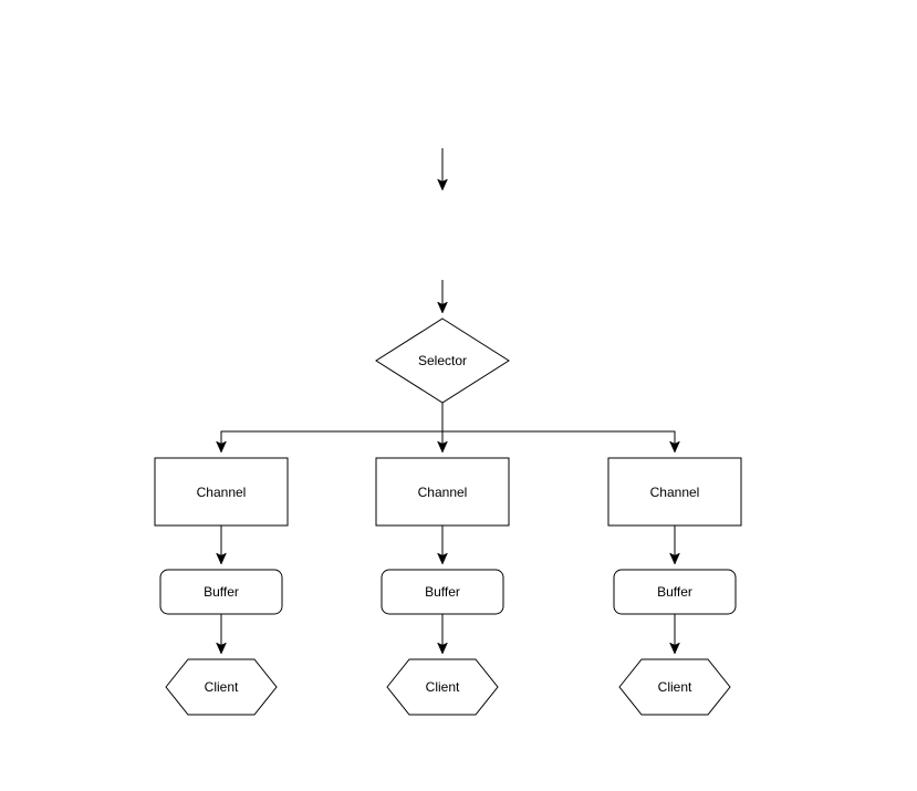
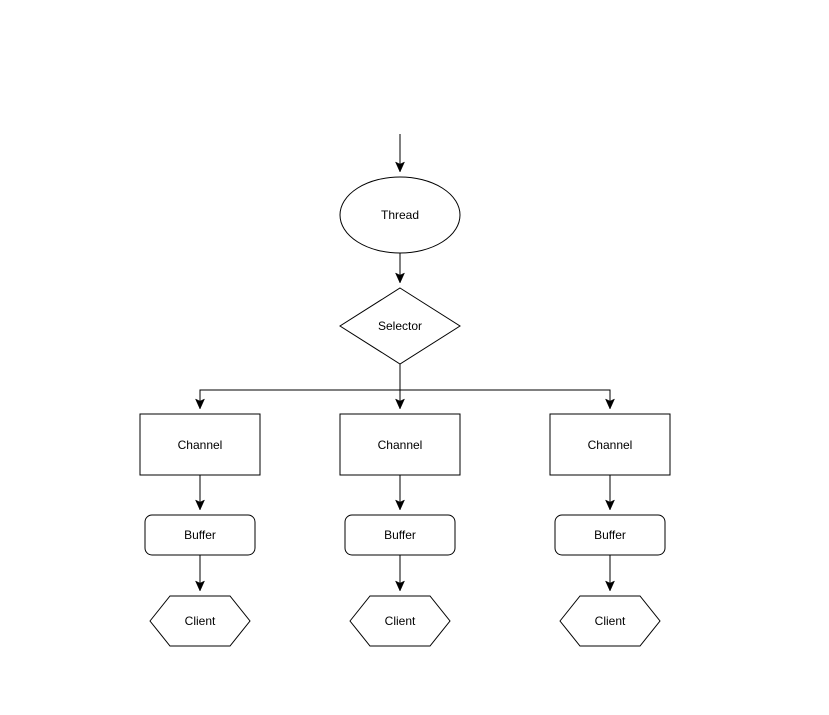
+ Thread
  Selector
  Channel
  Channel
  Channel
  Buffer
  Buffer
  Buffer
  Client
  Client
  Client
